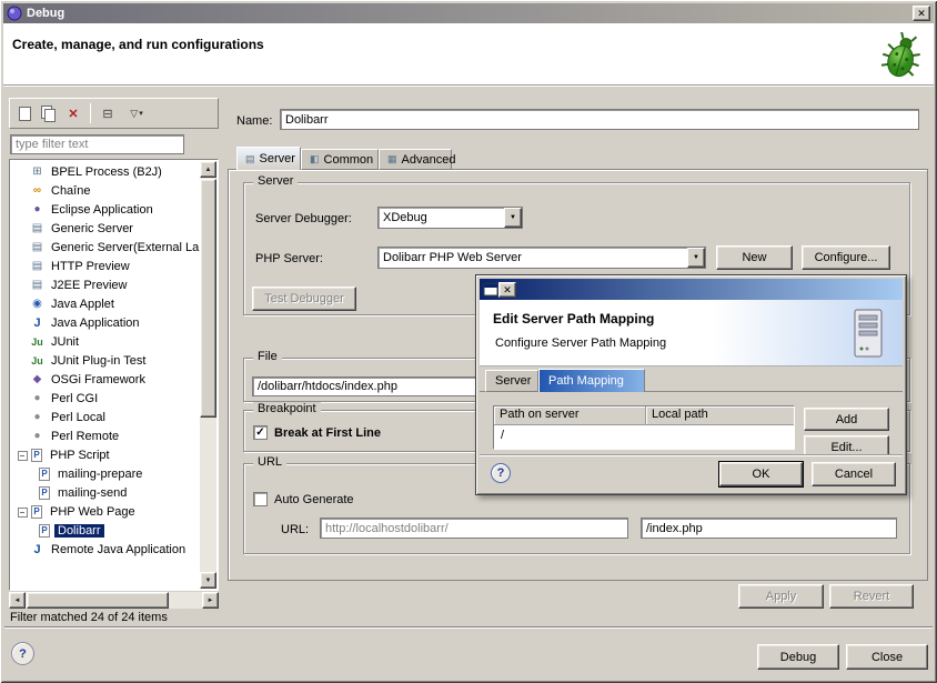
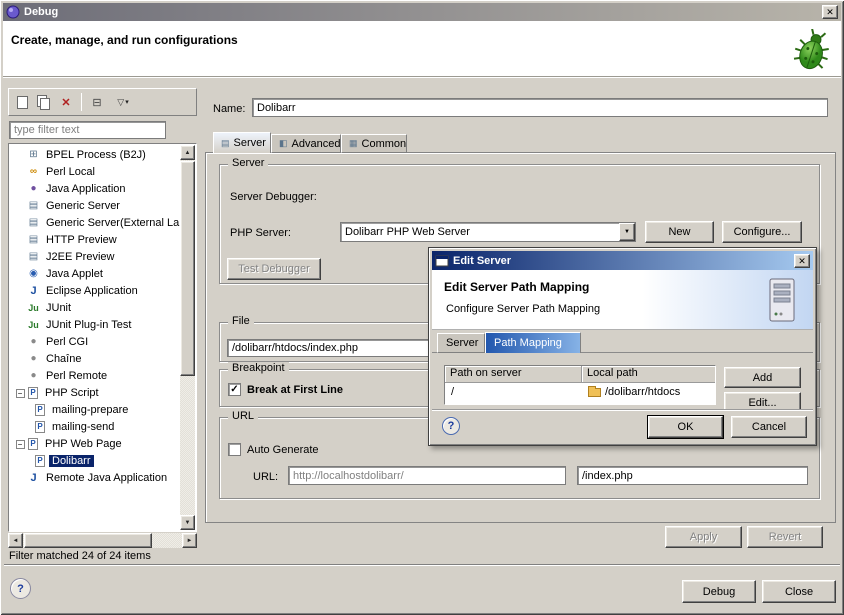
  Debug
  ✕
  Create, manage, and run configurations
  ✕
  ⊟
  ▽
  type filter text
  ⊞
  BPEL Process (B2J)
  ∞
- Chaîne
+ Perl Local
  ●
- Eclipse Application
+ Java Application
  ▤
  Generic Server
  ▤
  Generic Server(External La
  ▤
  HTTP Preview
  ▤
  J2EE Preview
  ◉
  Java Applet
  J
- Java Application
+ Eclipse Application
  Ju
  JUnit
  Ju
  JUnit Plug-in Test
- ◆
- OSGi Framework
  ●
  Perl CGI
  ●
- Perl Local
+ Chaîne
  ●
  Perl Remote
  −
  P
  PHP Script
  P
  mailing-prepare
  P
  mailing-send
  −
  P
  PHP Web Page
  P
  Dolibarr
  J
  Remote Java Application
  Filter matched 24 of 24 items
  Name:
  Dolibarr
  ▤
  Server
  ◧
- Common
+ Advanced
  ▦
- Advanced
+ Common
  Server
  Server Debugger:
- XDebug
  PHP Server:
  Dolibarr PHP Web Server
  New
  Configure...
  Test Debugger
  File
  /dolibarr/htdocs/index.php
  Breakpoint
  ✓
  Break at First Line
  URL
  Auto Generate
  URL:
  http://localhostdolibarr/
  /index.php
  Apply
  Revert
  ?
  Debug
  Close
+ Edit Server
  ✕
  Edit Server Path Mapping
  Configure Server Path Mapping
  Server
  Path Mapping
  Path on server
  Local path
  /
+ /dolibarr/htdocs
  Add
  Edit...
  ?
  OK
  Cancel
